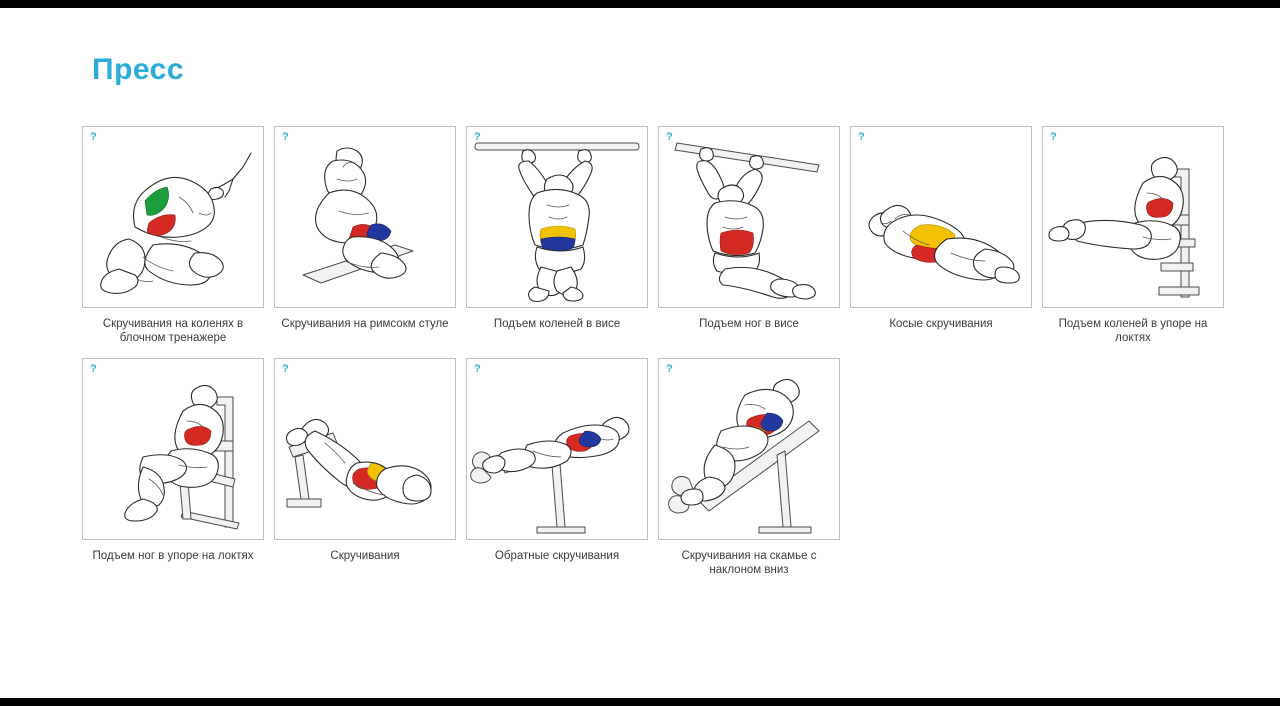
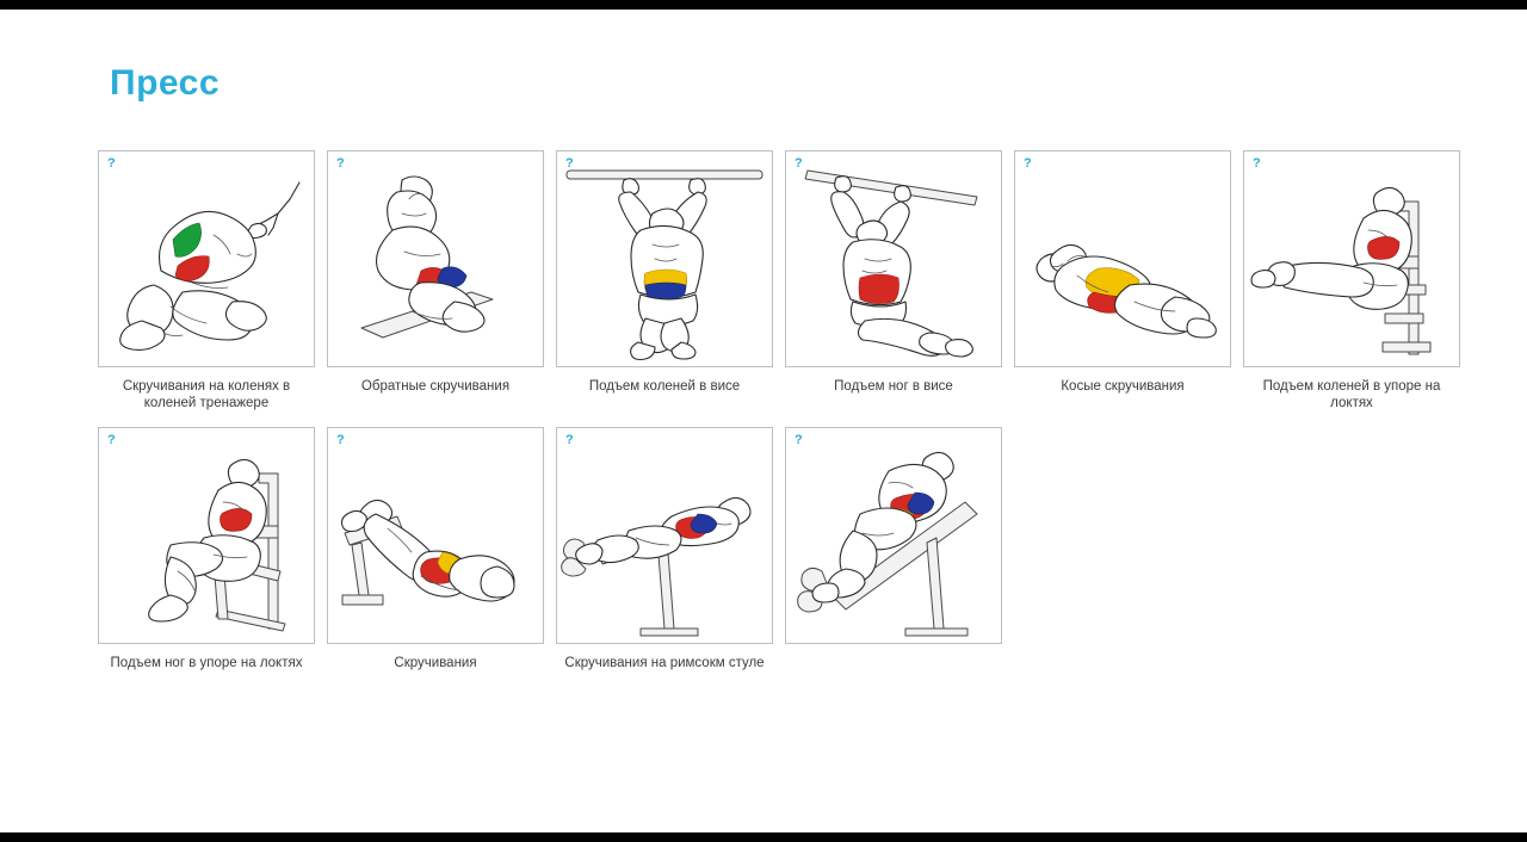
  Пресс
  ?
- Скручивания на коленях в блочном тренажере
+ Скручивания на коленях в коленей тренажере
  ?
- Скручивания на римсокм стуле
+ Обратные скручивания
  ?
  Подъем коленей в висе
  ?
  Подъем ног в висе
  ?
  Косые скручивания
  ?
  Подъем коленей в упоре на локтях
  ?
  Подъем ног в упоре на локтях
  ?
  Скручивания
  ?
- Обратные скручивания
+ Скручивания на римсокм стуле
  ?
- Скручивания на скамье с наклоном вниз
